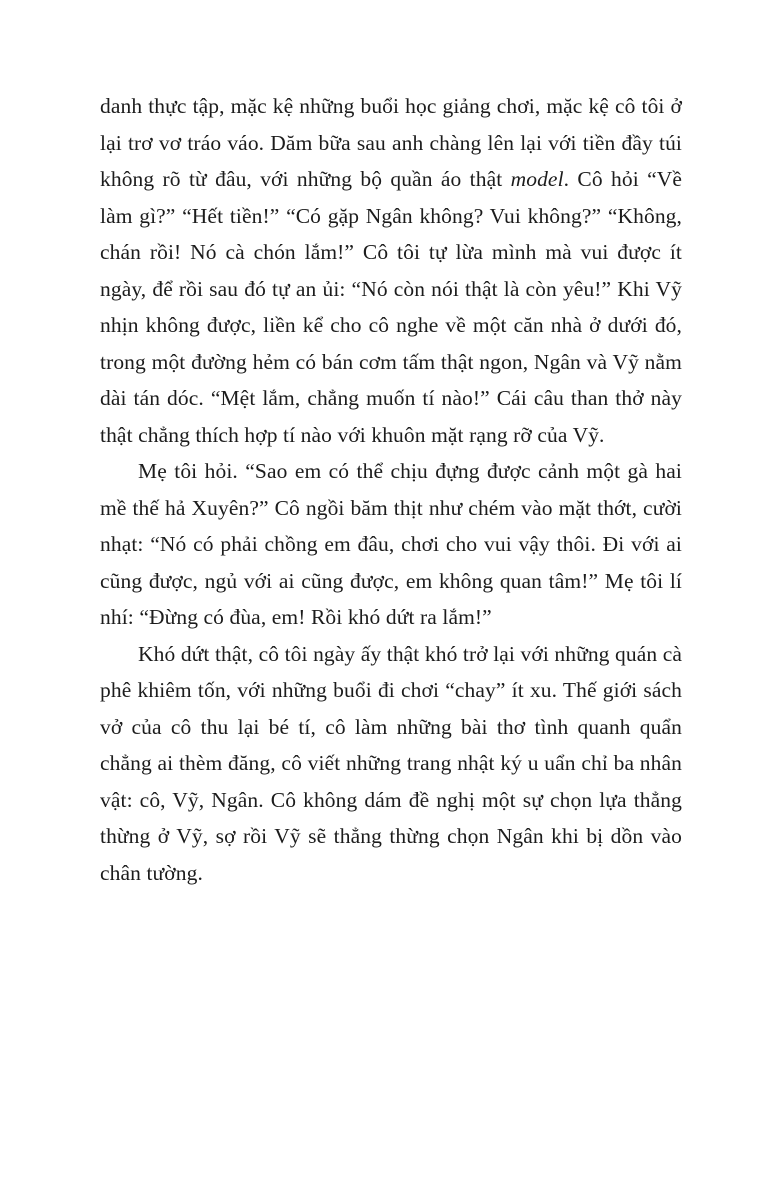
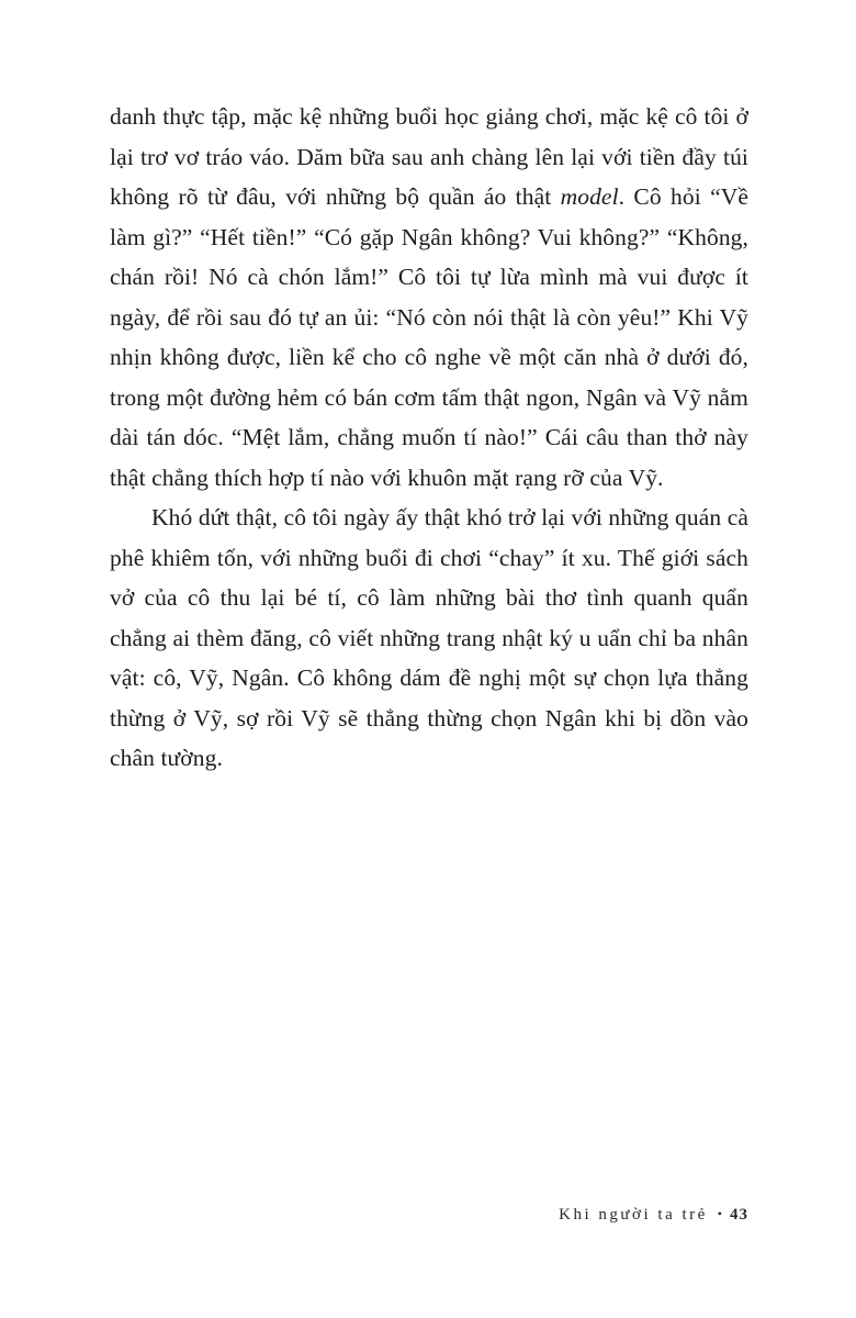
  danh thực tập, mặc kệ những buổi học giảng chơi, mặc kệ cô tôi ở lại trơ vơ tráo váo. Dăm bữa sau anh chàng lên lại với tiền đầy túi không rõ từ đâu, với những bộ quần áo thật model. Cô hỏi “Về làm gì?” “Hết tiền!” “Có gặp Ngân không? Vui không?” “Không, chán rồi! Nó cà chón lắm!” Cô tôi tự lừa mình mà vui được ít ngày, để rồi sau đó tự an ủi: “Nó còn nói thật là còn yêu!” Khi Vỹ nhịn không được, liền kể cho cô nghe về một căn nhà ở dưới đó, trong một đường hẻm có bán cơm tấm thật ngon, Ngân và Vỹ nằm dài tán dóc. “Mệt lắm, chẳng muốn tí nào!” Cái câu than thở này thật chẳng thích hợp tí nào với khuôn mặt rạng rỡ của Vỹ.
- Mẹ tôi hỏi. “Sao em có thể chịu đựng được cảnh một gà hai mề thế hả Xuyên?” Cô ngồi băm thịt như chém vào mặt thớt, cười nhạt: “Nó có phải chồng em đâu, chơi cho vui vậy thôi. Đi với ai cũng được, ngủ với ai cũng được, em không quan tâm!” Mẹ tôi lí nhí: “Đừng có đùa, em! Rồi khó dứt ra lắm!”
  Khó dứt thật, cô tôi ngày ấy thật khó trở lại với những quán cà phê khiêm tốn, với những buổi đi chơi “chay” ít xu. Thế giới sách vở của cô thu lại bé tí, cô làm những bài thơ tình quanh quẩn chẳng ai thèm đăng, cô viết những trang nhật ký u uẩn chỉ ba nhân vật: cô, Vỹ, Ngân. Cô không dám đề nghị một sự chọn lựa thẳng thừng ở Vỹ, sợ rồi Vỹ sẽ thẳng thừng chọn Ngân khi bị dồn vào chân tường.
+ Khi người ta trẻ • 43
